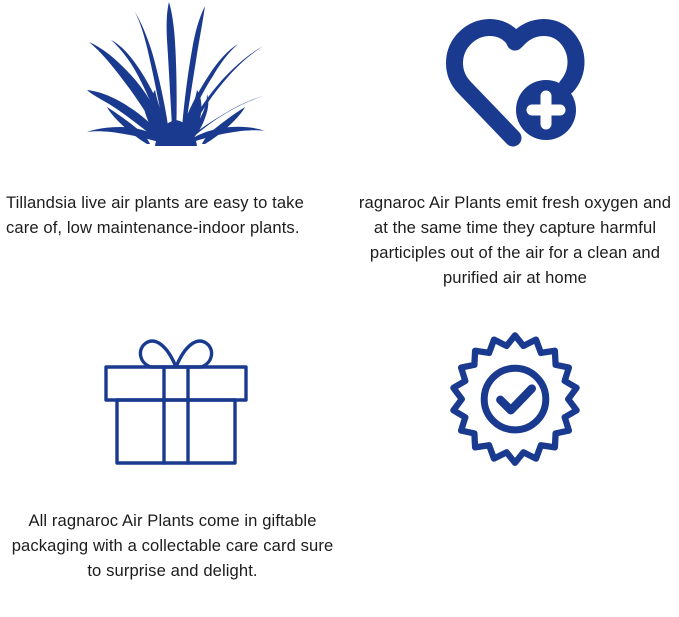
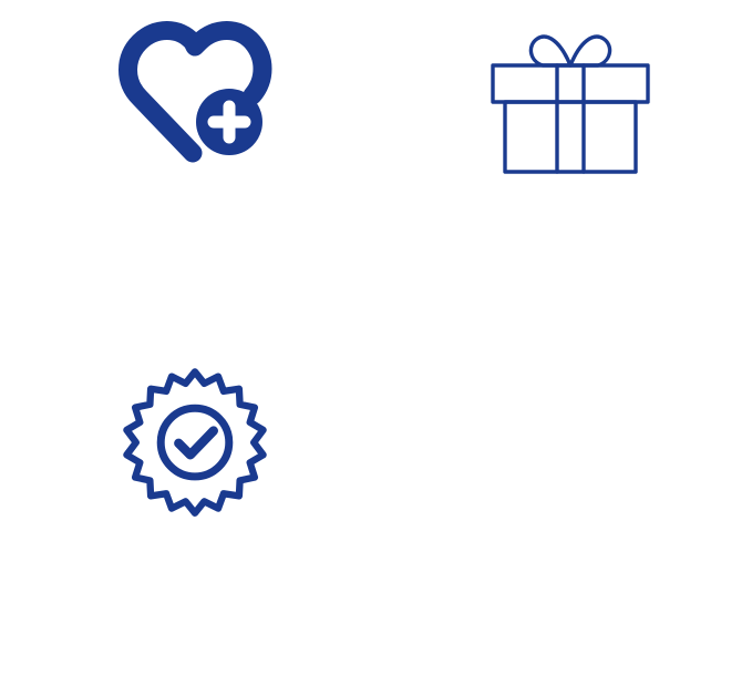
- Tillandsia live air plants are easy to take care of, low maintenance-indoor plants.
- ragnaroc Air Plants emit fresh oxygen and at the same time they capture harmful participles out of the air for a clean and purified air at home
- All ragnaroc Air Plants come in giftable packaging with a collectable care card sure to surprise and delight.
